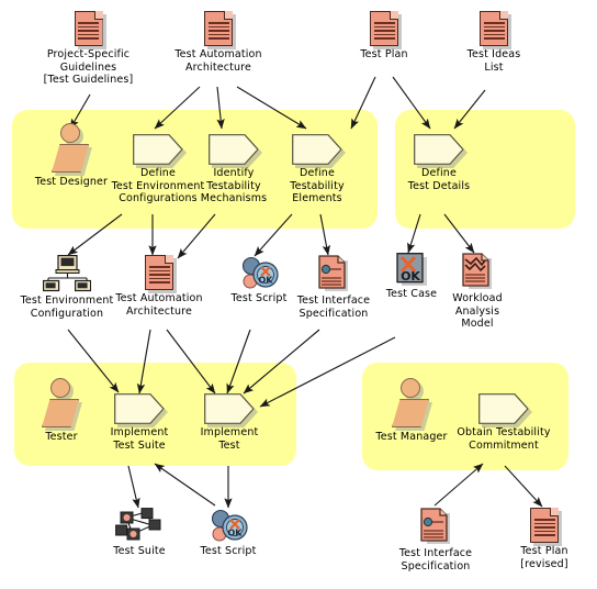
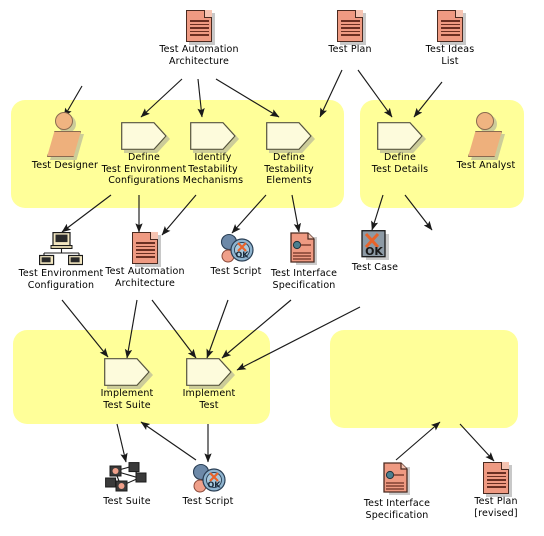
- Project-Specific
- Guidelines
- [Test Guidelines]
  Test Automation
  Architecture
  Test Plan
  Test Ideas
  List
  Test Designer
  Define
  Test Environment
  Configurations
  Identify
  Testability
  Mechanisms
  Define
  Testability
  Elements
  Define
  Test Details
+ Test Analyst
  Test Environment
  Configuration
  Test Automation
  Architecture
  OK
  Test Script
  Test Interface
  Specification
  OK
  Test Case
- Workload
- Analysis
- Model
- Tester
  Implement
  Test Suite
  Implement
  Test
- Test Manager
- Obtain Testability
- Commitment
  Test Suite
  OK
  Test Script
  Test Interface
  Specification
  Test Plan
  [revised]
